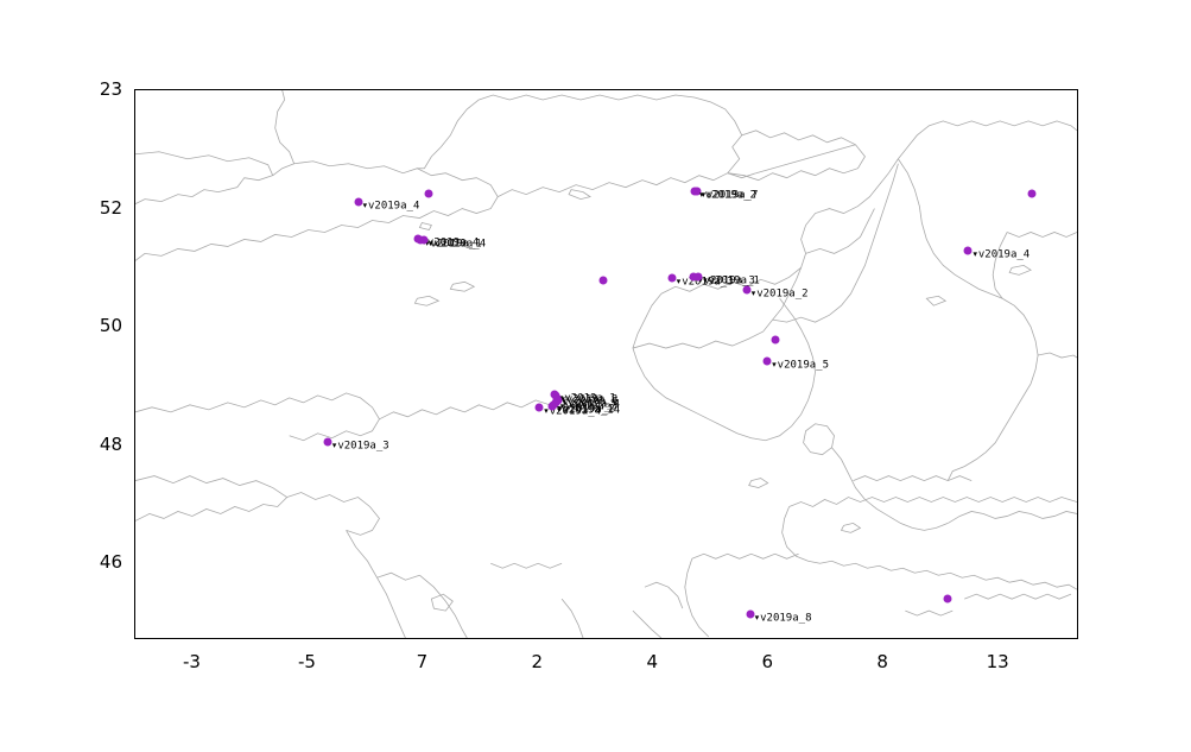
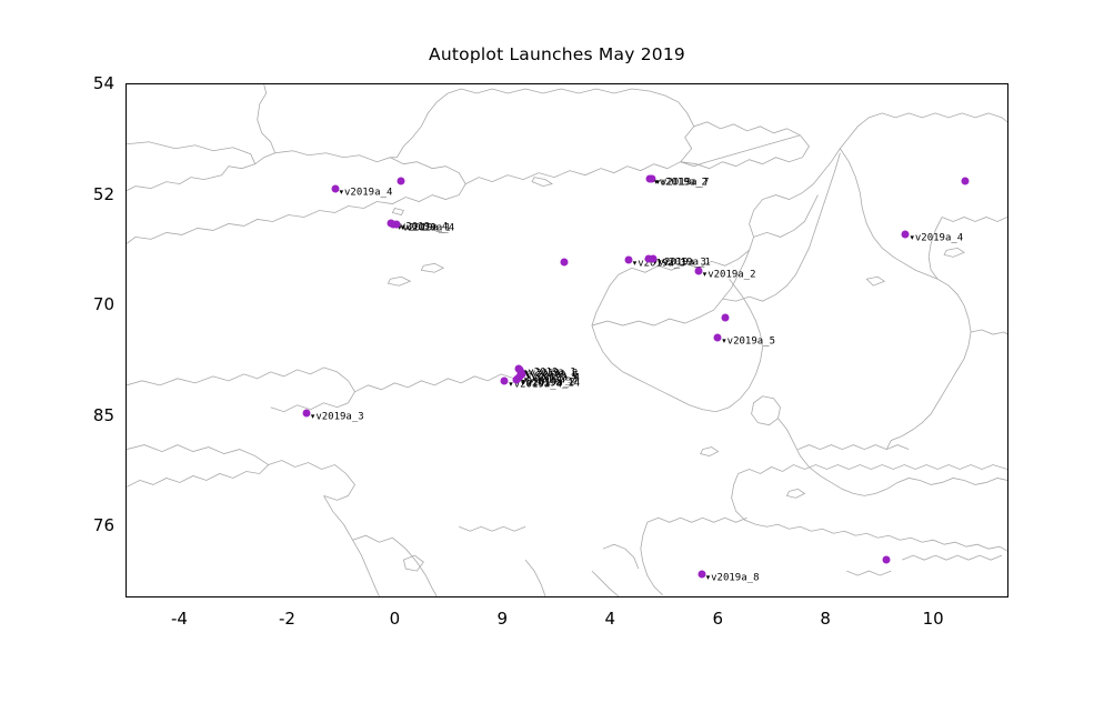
+ Autoplot Launches May 2019
  ▾v2019a_4
  v2019a_4
  ▾v2019a_1
  ▾v2019a_4
  ▾v2019a_7
  ▾v2019a_2
  ▾v2019a_4
  ▾v2019a_3
  ▾v2019a_3
  ▾v2019a_1
  ▾v2019a_2
  ▾v2019a_5
  ▾v2019a_3
  ▾v2019a_4
  v2019a_1
  ▾v2019a_8
  ▾v2019a_6
  ▾v2019a_4
  ▾v2019a_3
  ▾v2019a_2
  ▾v2019a_14
  ▾v2019a_8
- 46
+ 76
- 48
+ 85
- 50
+ 70
  52
- 23
+ 54
- -3
+ -4
- -5
+ -2
- 7
+ 0
- 2
+ 9
  4
  6
  8
- 13
+ 10
